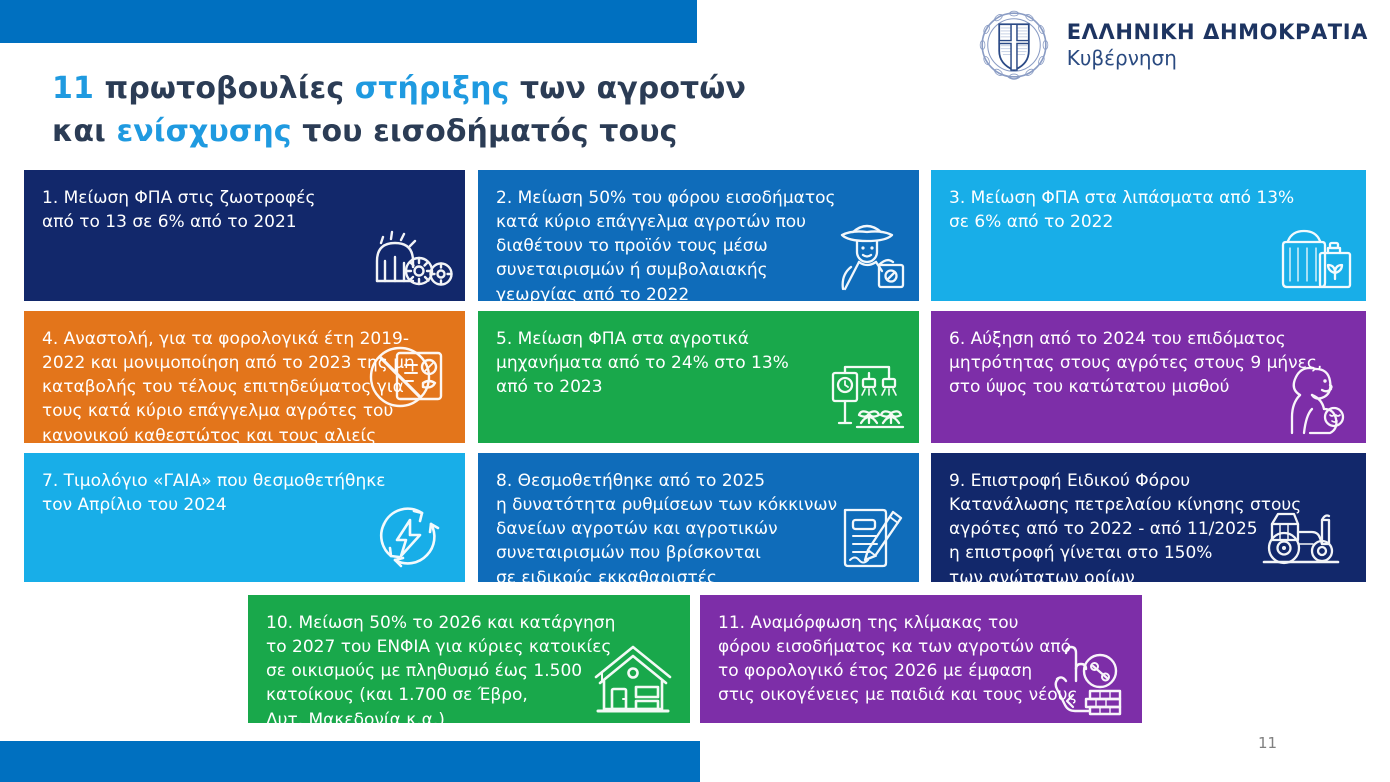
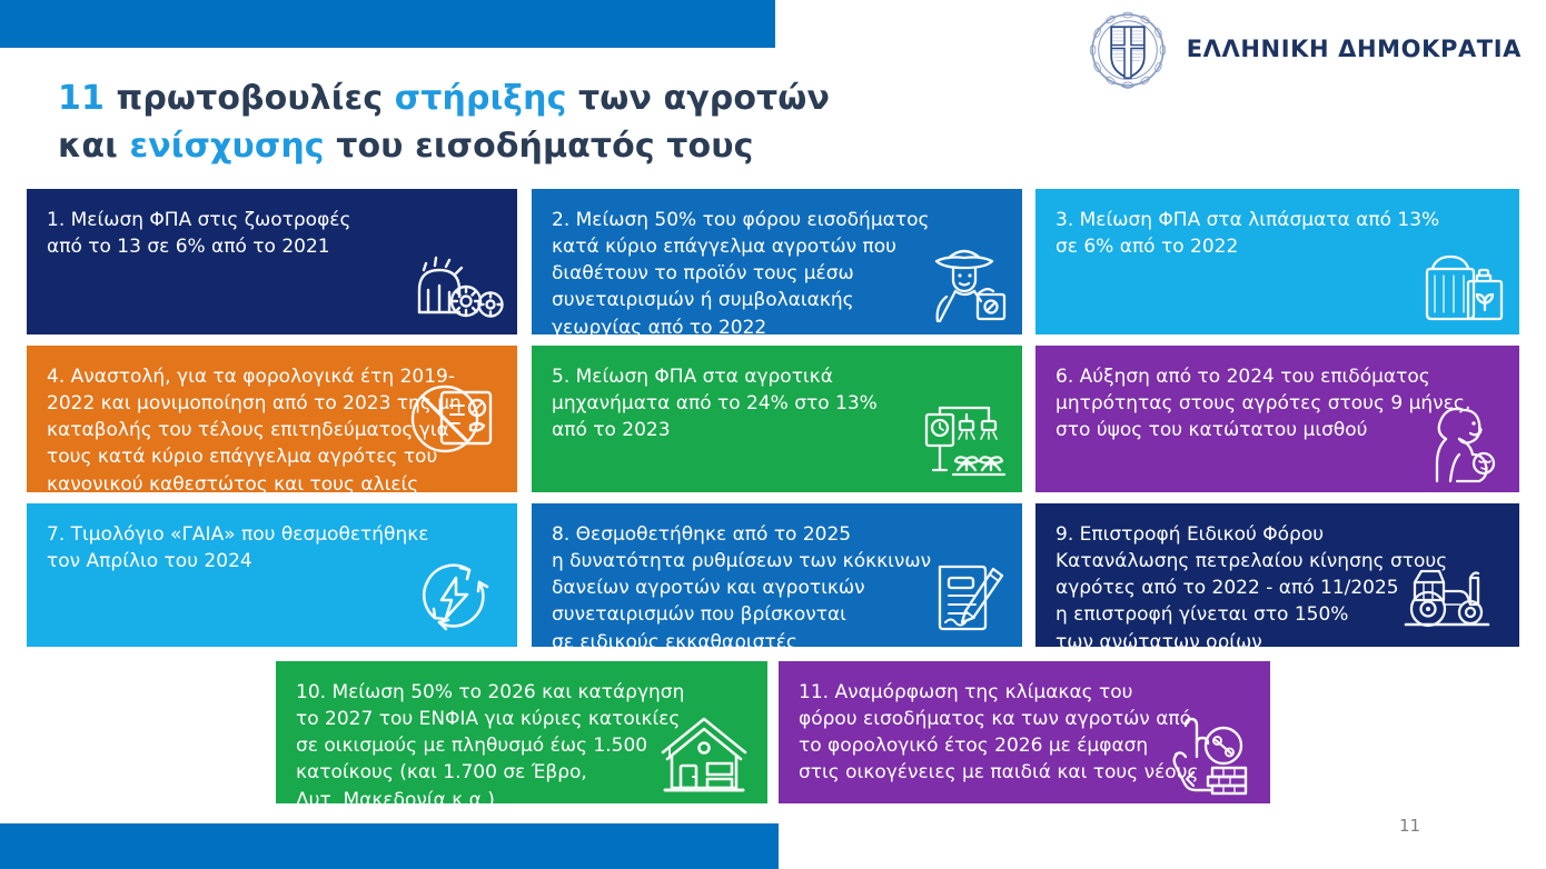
  ΕΛΛΗΝΙΚΗ ΔΗΜΟΚΡΑΤΙΑ
- Κυβέρνηση
  11 πρωτοβουλίες στήριξης των αγροτών
  και ενίσχυσης του εισοδήματός τους
  1. Μείωση ΦΠΑ στις ζωοτροφές
  από το 13 σε 6% από το 2021
  2. Μείωση 50% του φόρου εισοδήματος
  κατά κύριο επάγγελμα αγροτών που
  διαθέτουν το προϊόν τους μέσω
  συνεταιρισμών ή συμβολαιακής
  γεωργίας από το 2022
  3. Μείωση ΦΠΑ στα λιπάσματα από 13%
  σε 6% από το 2022
  4. Αναστολή, για τα φορολογικά έτη 2019-
  2022 και μονιμοποίηση από το 2023 της μη
  καταβολής του τέλους επιτηδεύματος για
  τους κατά κύριο επάγγελμα αγρότες του
  κανονικού καθεστώτος και τους αλιείς
  5. Μείωση ΦΠΑ στα αγροτικά
  μηχανήματα από το 24% στο 13%
  από το 2023
  6. Αύξηση από το 2024 του επιδόματος
  μητρότητας στους αγρότες στους 9 μήνες,
  στο ύψος του κατώτατου μισθού
  7. Τιμολόγιο «ΓΑΙΑ» που θεσμοθετήθηκε
  τον Απρίλιο του 2024
  8. Θεσμοθετήθηκε από το 2025
  η δυνατότητα ρυθμίσεων των κόκκινων
  δανείων αγροτών και αγροτικών
  συνεταιρισμών που βρίσκονται
  σε ειδικούς εκκαθαριστές
  9. Επιστροφή Ειδικού Φόρου
  Κατανάλωσης πετρελαίου κίνησης στους
  αγρότες από το 2022 - από 11/2025
  η επιστροφή γίνεται στο 150%
  των ανώτατων ορίων
  10. Μείωση 50% το 2026 και κατάργηση
  το 2027 του ΕΝΦΙΑ για κύριες κατοικίες
  σε οικισμούς με πληθυσμό έως 1.500
  κατοίκους (και 1.700 σε Έβρο,
  Δυτ. Μακεδονία κ.α.)
  11. Αναμόρφωση της κλίμακας του
  φόρου εισοδήματος κα των αγροτών από
  το φορολογικό έτος 2026 με έμφαση
  στις οικογένειες με παιδιά και τους νέους
  11
